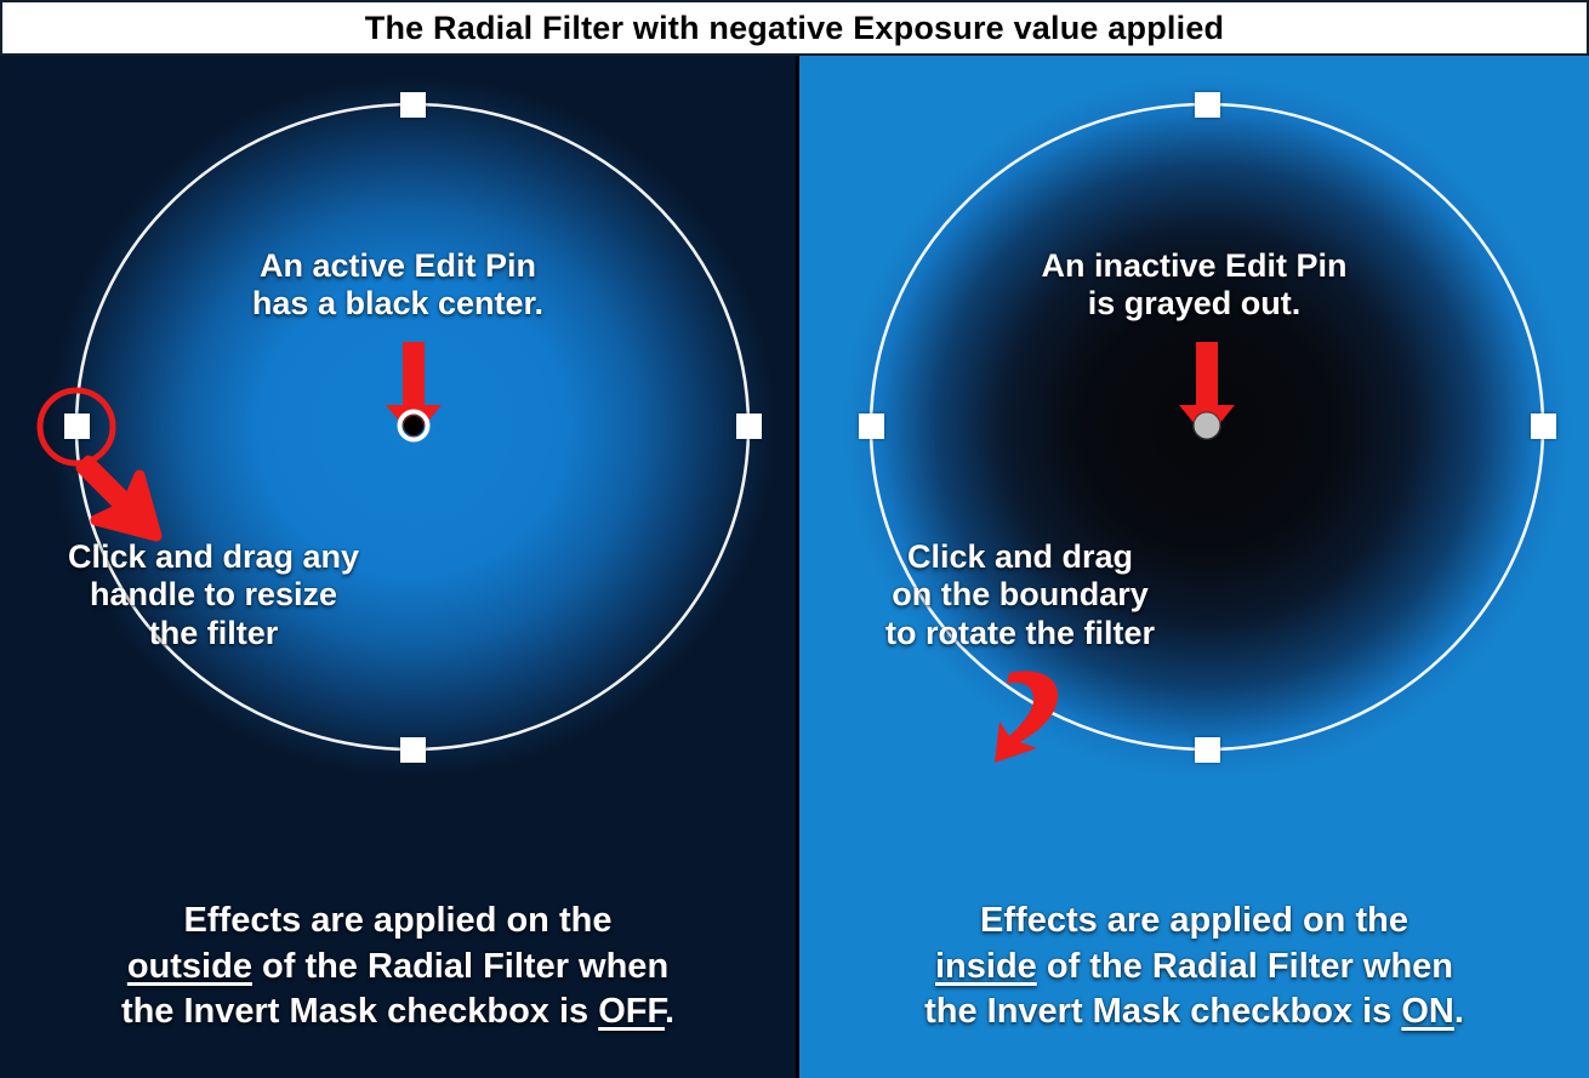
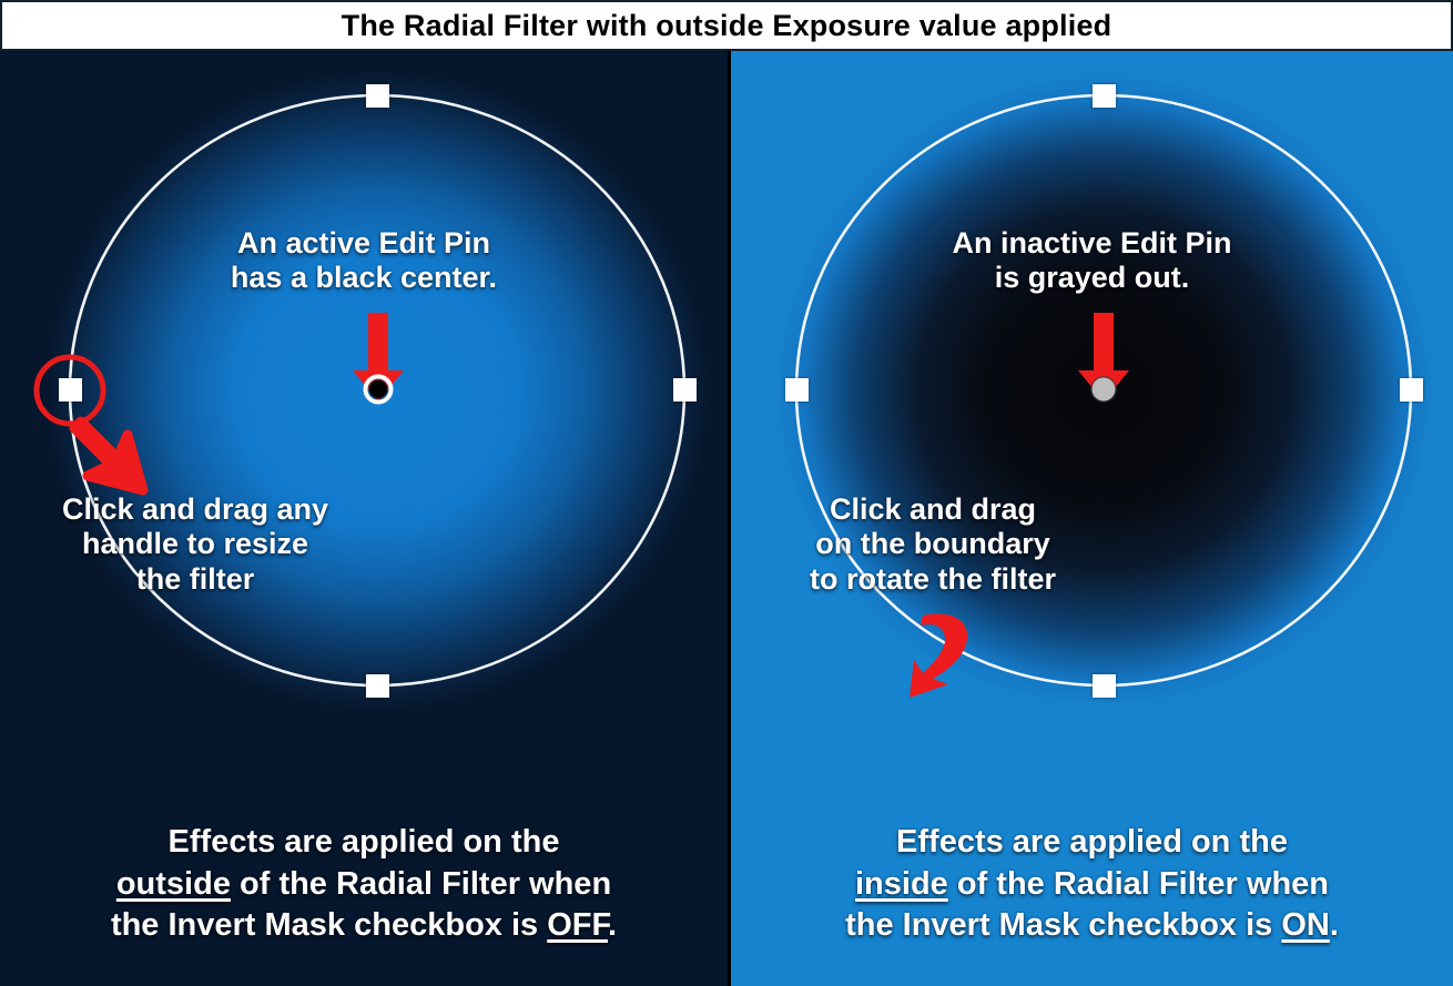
- The Radial Filter with negative Exposure value applied
+ The Radial Filter with outside Exposure value applied
  An active Edit Pin
  has a black center.
  Click and drag any
  handle to resize
  the filter
  Effects are applied on the
  outside of the Radial Filter when
  the Invert Mask checkbox is OFF.
  An inactive Edit Pin
  is grayed out.
  Click and drag
  on the boundary
  to rotate the filter
  Effects are applied on the
  inside of the Radial Filter when
  the Invert Mask checkbox is ON.
